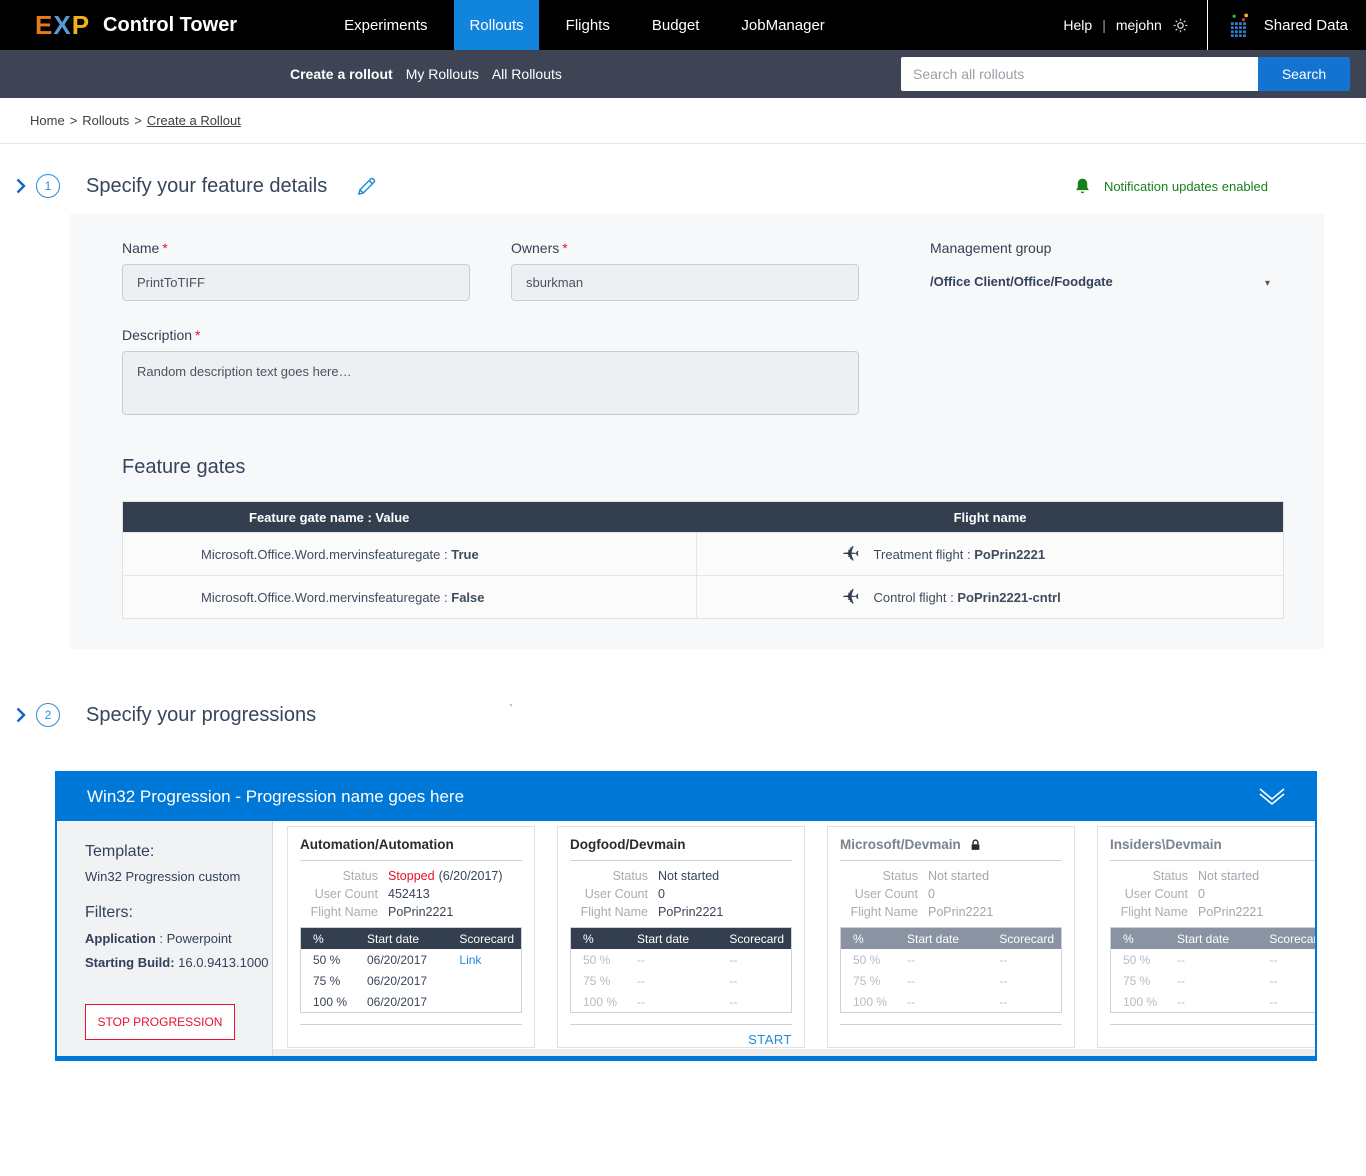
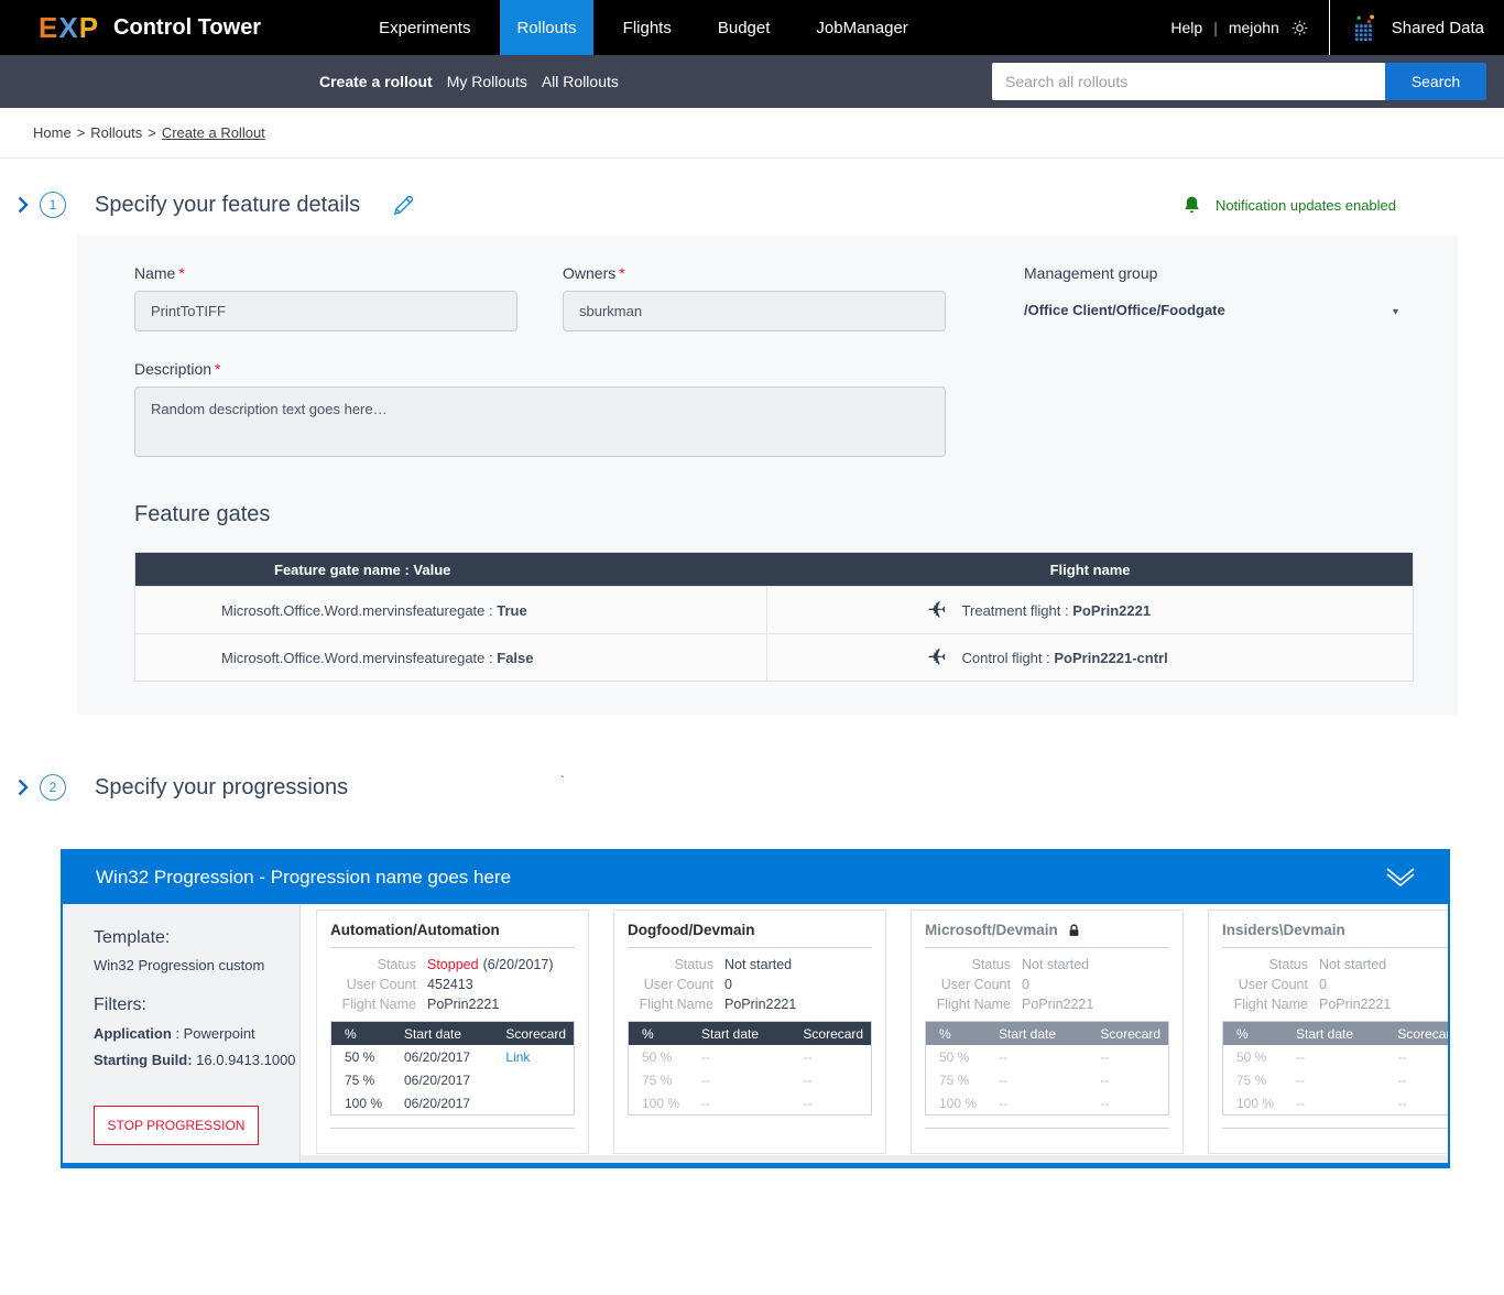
  EXP
  Control Tower
  Experiments
  Rollouts
  Flights
  Budget
  JobManager
  Help
  |
  mejohn
  Shared Data
  Create a rollout
  My Rollouts
  All Rollouts
  Search all rollouts
  Search
  Home
  >
  Rollouts
  >
  Create a Rollout
  1
  Specify your feature details
  Notification updates enabled
  Name *
  PrintToTIFF
  Owners *
  sburkman
  Management group
  /Office Client/Office/Foodgate
  ▾
  Description *
  Random description text goes here…
  Feature gates
  Feature gate name : Value
  Flight name
  Microsoft.Office.Word.mervinsfeaturegate :
  True
  Treatment flight : PoPrin2221
  Microsoft.Office.Word.mervinsfeaturegate :
  False
  Control flight : PoPrin2221-cntrl
  2
  Specify your progressions
  `
  Win32 Progression - Progression name goes here
  Template:
  Win32 Progression custom
  Filters:
  Application : Powerpoint
  Starting Build: 16.0.9413.1000
  STOP PROGRESSION
  Automation/Automation
  Status
  Stopped
  (6/20/2017)
  User Count
  452413
  Flight Name
  PoPrin2221
  %
  Start date
  Scorecard
  50 %
  06/20/2017
  Link
  75 %
  06/20/2017
  100 %
  06/20/2017
  Dogfood/Devmain
  Status
  Not started
  User Count
  0
  Flight Name
  PoPrin2221
  %
  Start date
  Scorecard
  50 %
  --
  --
  75 %
  --
  --
  100 %
  --
  --
- START
  Microsoft/Devmain
  Status
  Not started
  User Count
  0
  Flight Name
  PoPrin2221
  %
  Start date
  Scorecard
  50 %
  --
  --
  75 %
  --
  --
  100 %
  --
  --
  Insiders\Devmain
  Status
  Not started
  User Count
  0
  Flight Name
  PoPrin2221
  %
  Start date
  Scoreca
  50 %
  --
  --
  75 %
  --
  --
  100 %
  --
  --
